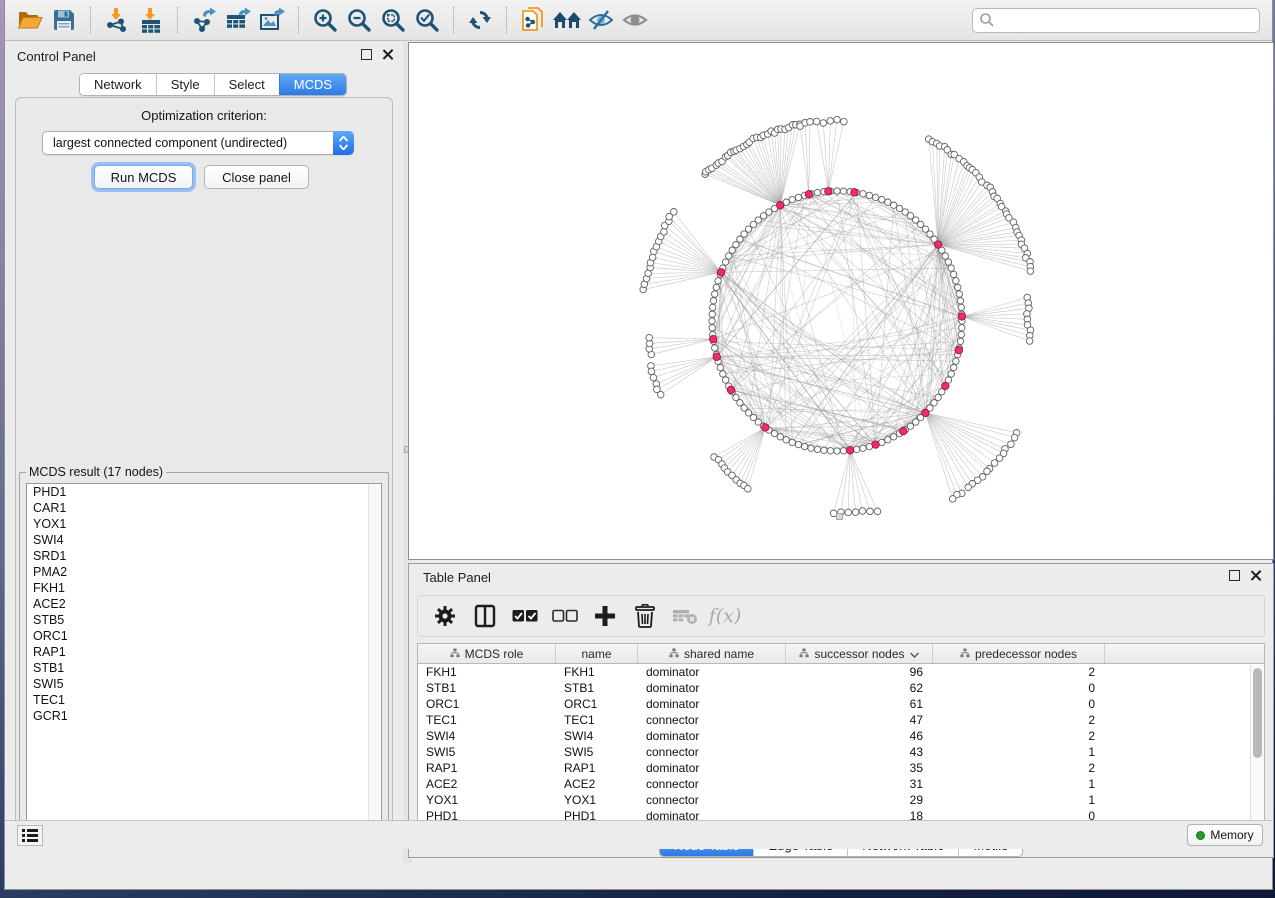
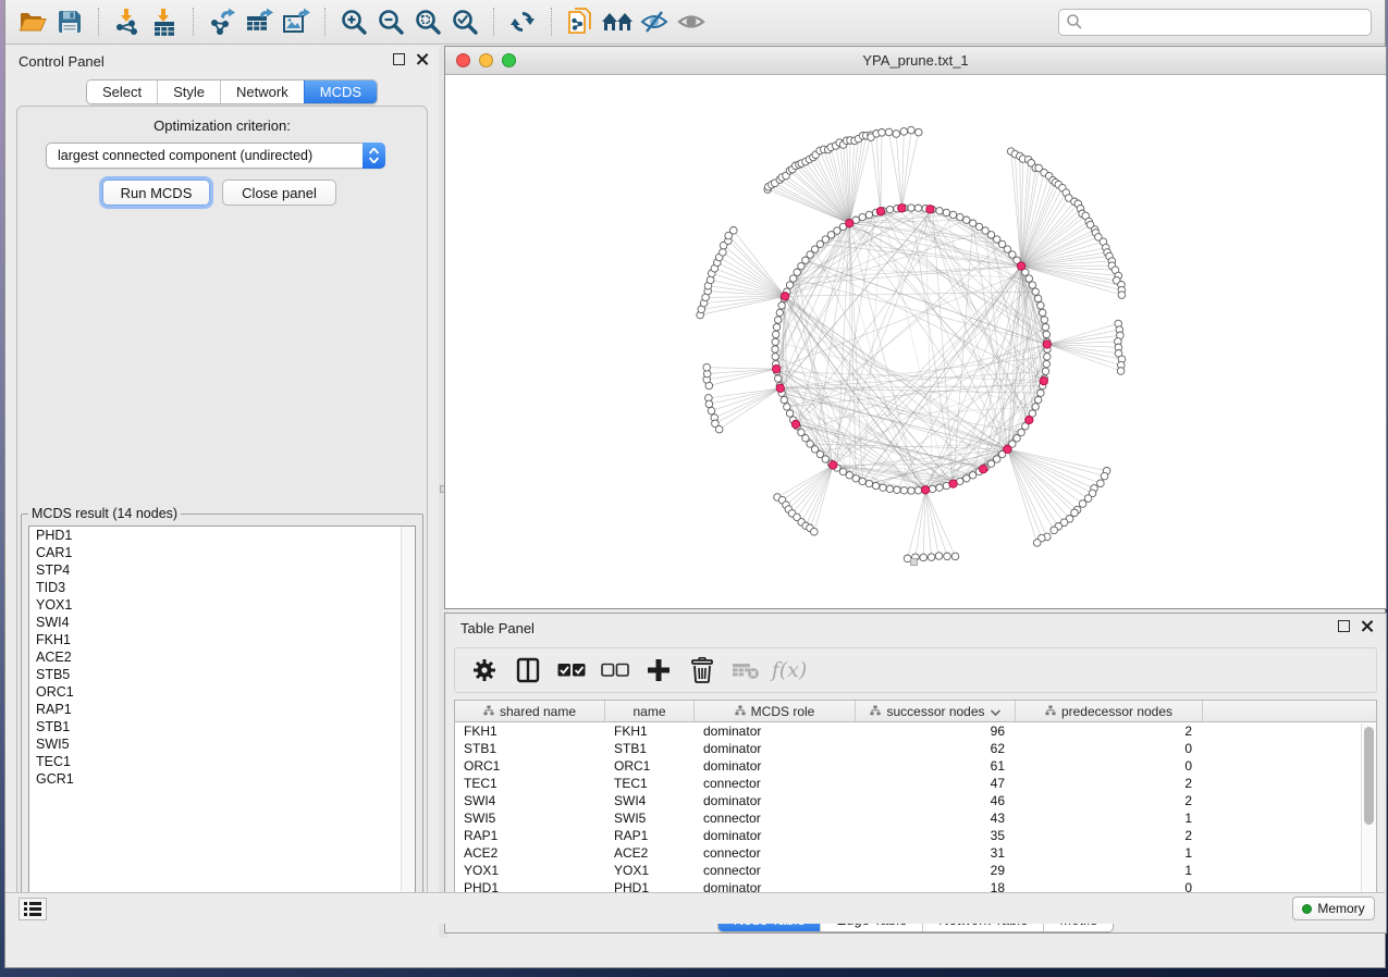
  Control Panel
- Network
+ Select
  Style
- Select
+ Network
  MCDS
  Optimization criterion:
  largest connected component (undirected)
  Run MCDS
  Close panel
- MCDS result (17 nodes)
+ MCDS result (14 nodes)
  PHD1
  CAR1
+ STP4
+ TID3
  YOX1
  SWI4
- SRD1
- PMA2
  FKH1
  ACE2
  STB5
  ORC1
  RAP1
  STB1
  SWI5
  TEC1
  GCR1
+ YPA_prune.txt_1
  Table Panel
  f(x)
- MCDS role
+ shared name
  name
- shared name
+ MCDS role
  successor nodes
  predecessor nodes
  FKH1
  FKH1
  dominator
  96
  2
  STB1
  STB1
  dominator
  62
  0
  ORC1
  ORC1
  dominator
  61
  0
  TEC1
  TEC1
  connector
  47
  2
  SWI4
  SWI4
  dominator
  46
  2
  SWI5
  SWI5
  connector
  43
  1
  RAP1
  RAP1
  dominator
  35
  2
  ACE2
  ACE2
  connector
  31
  1
  YOX1
  YOX1
  connector
  29
  1
  PHD1
  PHD1
  dominator
  18
  0
  Memory
